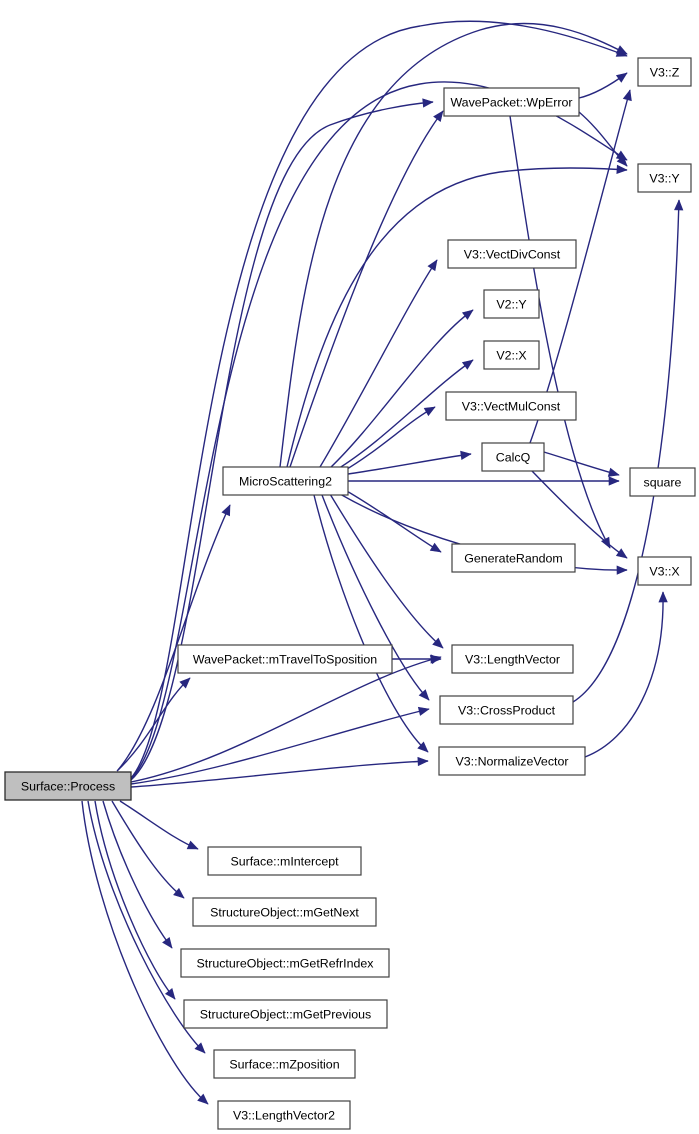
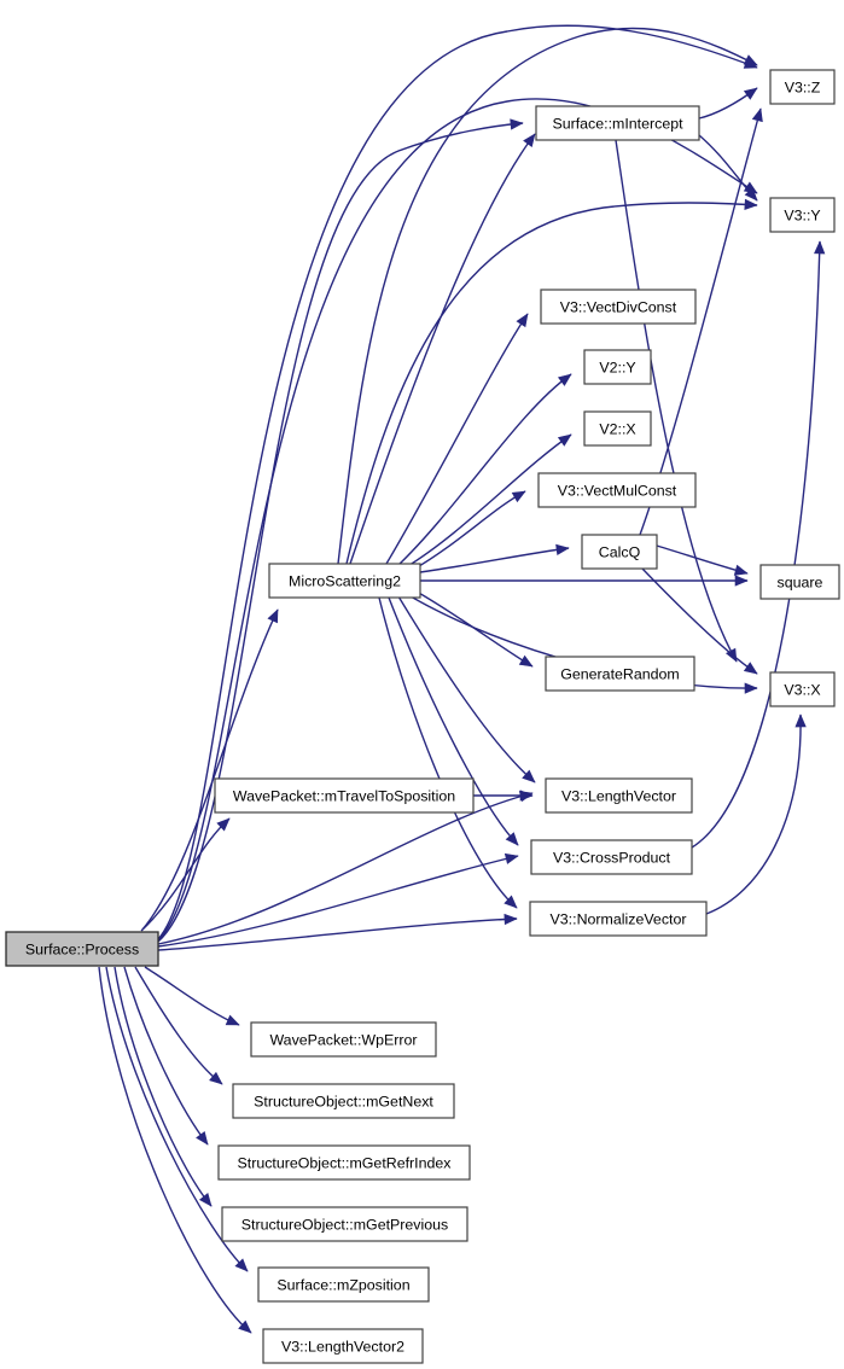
  Surface::Process
- WavePacket::WpError
+ Surface::mIntercept
  V3::Z
  V3::Y
  V3::VectDivConst
  V2::Y
  V2::X
  V3::VectMulConst
  CalcQ
  square
  MicroScattering2
  GenerateRandom
  V3::X
  WavePacket::mTravelToSposition
  V3::LengthVector
  V3::CrossProduct
  V3::NormalizeVector
- Surface::mIntercept
+ WavePacket::WpError
  StructureObject::mGetNext
  StructureObject::mGetRefrIndex
  StructureObject::mGetPrevious
  Surface::mZposition
  V3::LengthVector2
